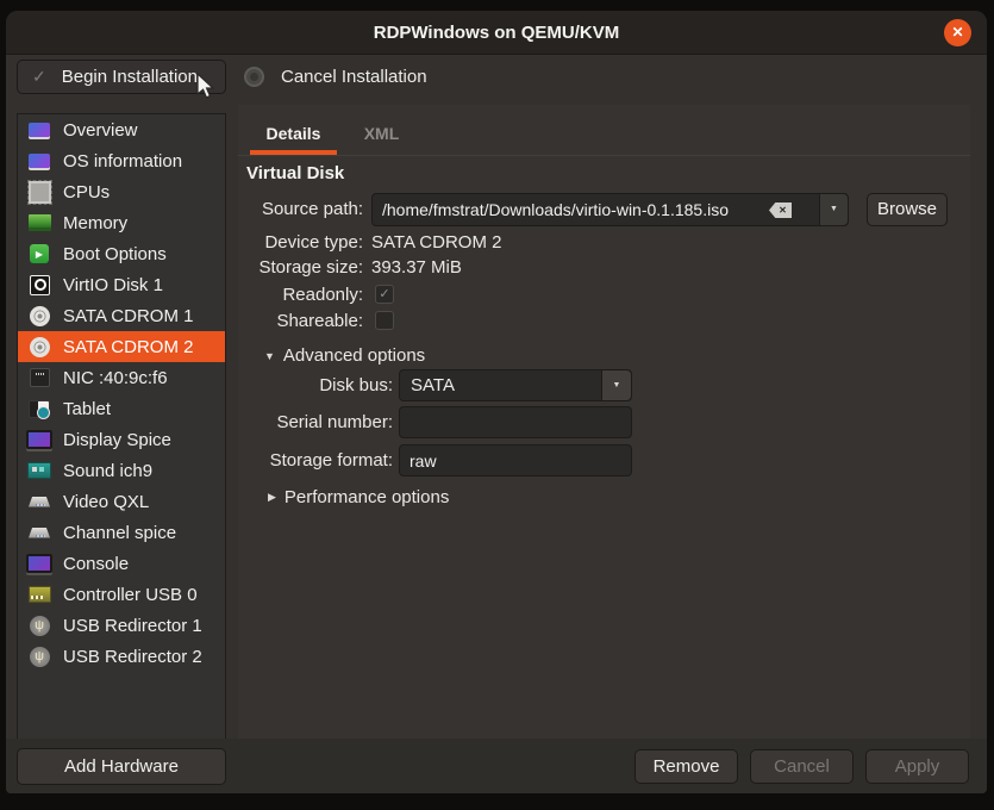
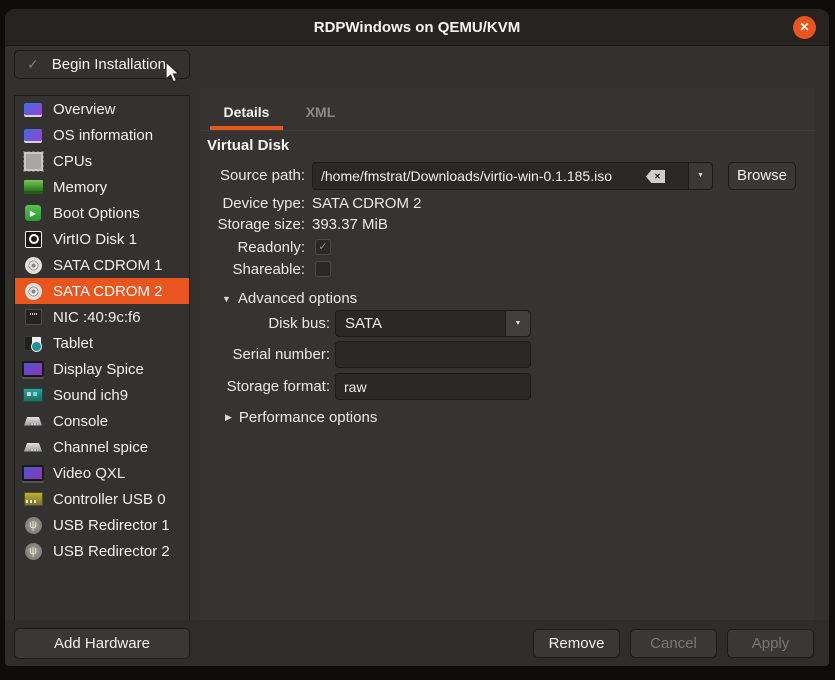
  RDPWindows on QEMU/KVM
  ✕
  ✓
  Begin Installation
- Cancel Installation
  Overview
  OS information
  CPUs
  Memory
  Boot Options
  VirtIO Disk 1
  SATA CDROM 1
  SATA CDROM 2
  NIC :40:9c:f6
  Tablet
  Display Spice
  Sound ich9
- Video QXL
+ Console
  Channel spice
- Console
+ Video QXL
  Controller USB 0
  USB Redirector 1
  USB Redirector 2
  Details
  XML
  Virtual Disk
  Source path:
  /home/fmstrat/Downloads/virtio-win-0.1.185.iso
  ✕
  Browse
  Device type:
  SATA CDROM 2
  Storage size:
  393.37 MiB
  Readonly:
  ✓
  Shareable:
  ▼
  Advanced options
  Disk bus:
  SATA
  Serial number:
  Storage format:
  raw
  ▶
  Performance options
  Add Hardware
  Remove
  Cancel
  Apply
